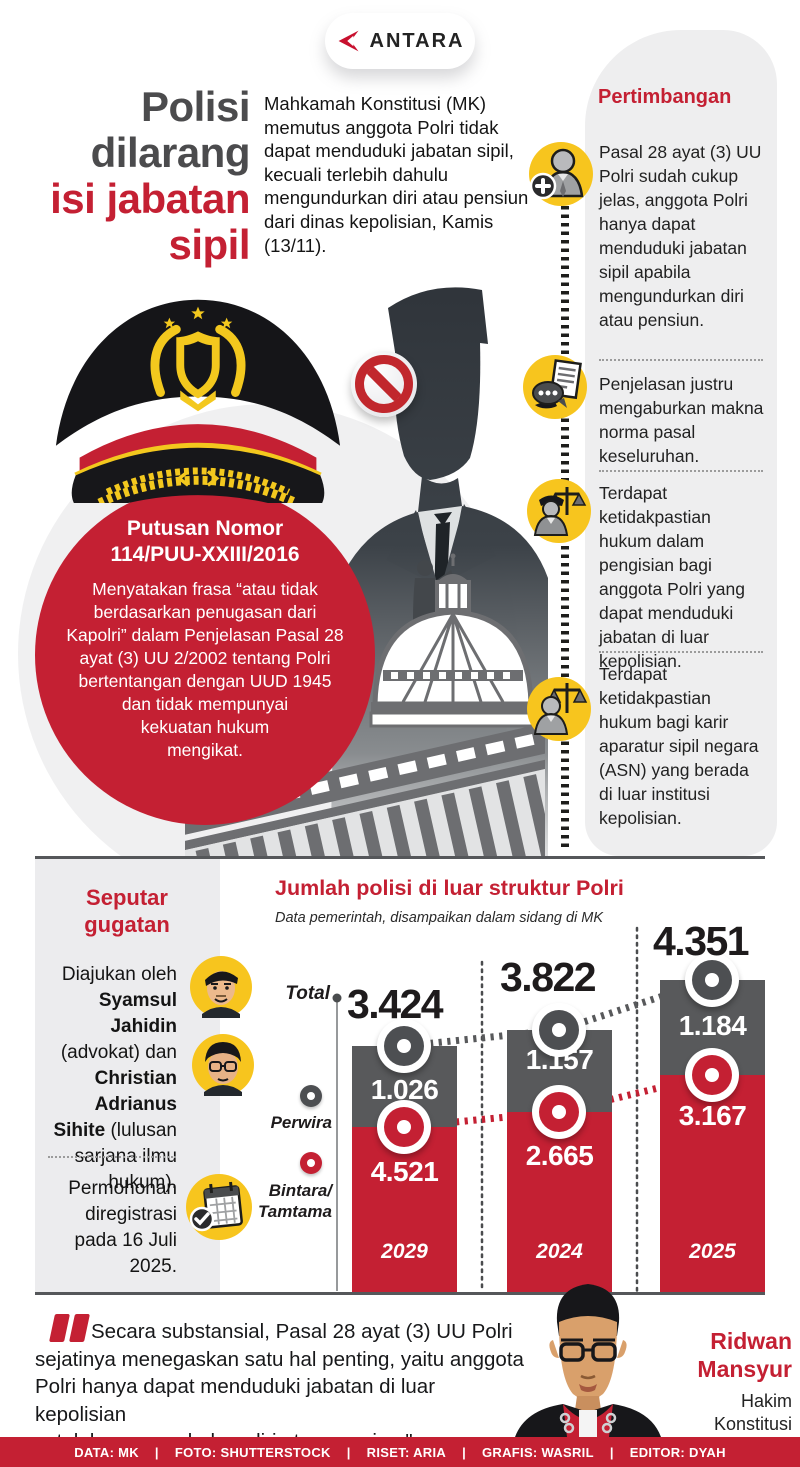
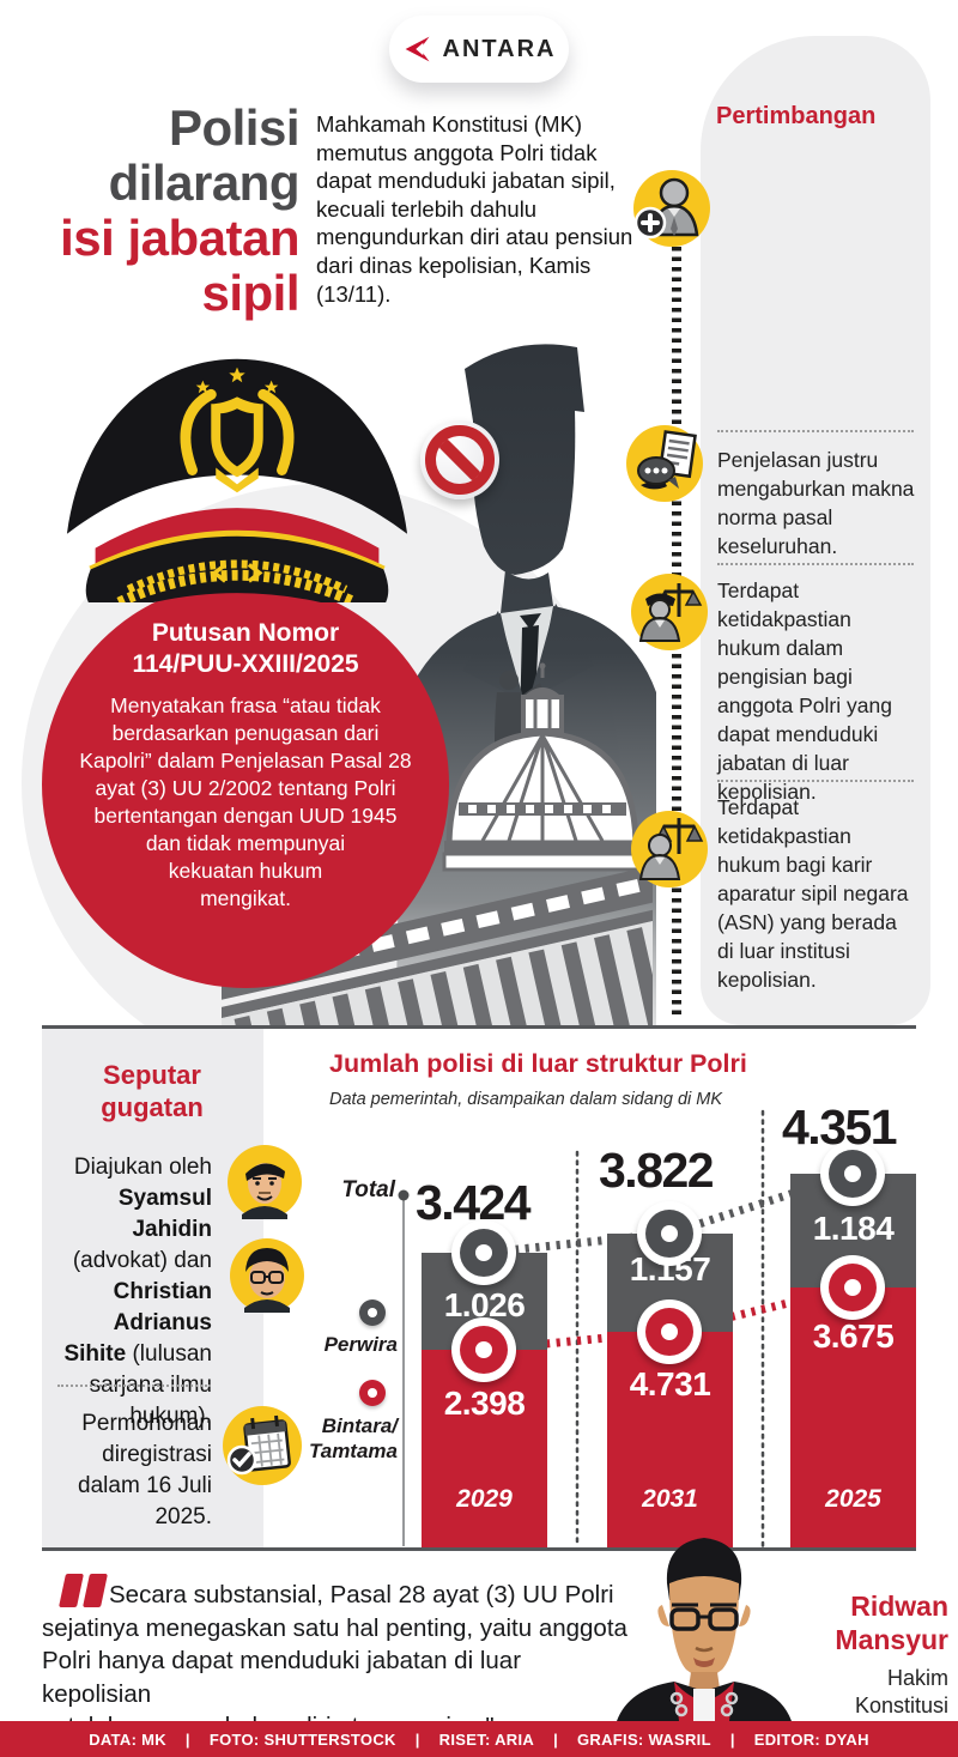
  Putusan Nomor
- 114/PUU-XXIII/2016
+ 114/PUU-XXIII/2025
  Menyatakan frasa “atau tidak
  berdasarkan penugasan dari
  Kapolri” dalam Penjelasan Pasal 28
  ayat (3) UU 2/2002 tentang Polri
  bertentangan dengan UUD 1945
  dan tidak mempunyai
  kekuatan hukum
  mengikat.
  ANTARA
  Polisi
  dilarang
  isi jabatan
  sipil
  Mahkamah Konstitusi (MK) memutus anggota Polri tidak dapat menduduki jabatan sipil, kecuali terlebih dahulu mengundurkan diri atau pensiun dari dinas kepolisian, Kamis (13/11).
  Pertimbangan
- Pasal 28 ayat (3) UU Polri sudah cukup jelas, anggota Polri hanya dapat menduduki jabatan sipil apabila mengundurkan diri atau pensiun.
  Penjelasan justru mengaburkan makna norma pasal keseluruhan.
  Terdapat ketidakpastian hukum dalam pengisian bagi anggota Polri yang dapat menduduki jabatan di luar kepolisian.
  Terdapat ketidakpastian hukum bagi karir aparatur sipil negara (ASN) yang berada di luar institusi kepolisian.
  Seputar
  gugatan
  Diajukan oleh Syamsul Jahidin (advokat) dan Christian Adrianus Sihite (lulusan sarjana ilmu hukum).
- Permohonan diregistrasi pada 16 Juli 2025.
+ Permohonan diregistrasi dalam 16 Juli 2025.
  Jumlah polisi di luar struktur Polri
  Data pemerintah, disampaikan dalam sidang di MK
  1.026
  1.157
  1.184
- 4.521
+ 2.398
- 2.665
+ 4.731
- 3.167
+ 3.675
  3.424
  3.822
  4.351
  2029
- 2024
+ 2031
  2025
  Total
  Perwira
  Bintara/
  Tamtama
  Secara substansial, Pasal 28 ayat (3) UU Polri
  sejatinya menegaskan satu hal penting, yaitu anggota
  Polri hanya dapat menduduki jabatan di luar kepolisian
  Ridwan Mansyur
  Hakim
  Konstitusi
  DATA: MK
  |
  FOTO: SHUTTERSTOCK
  |
  RISET: ARIA
  |
  GRAFIS: WASRIL
  |
  EDITOR: DYAH
